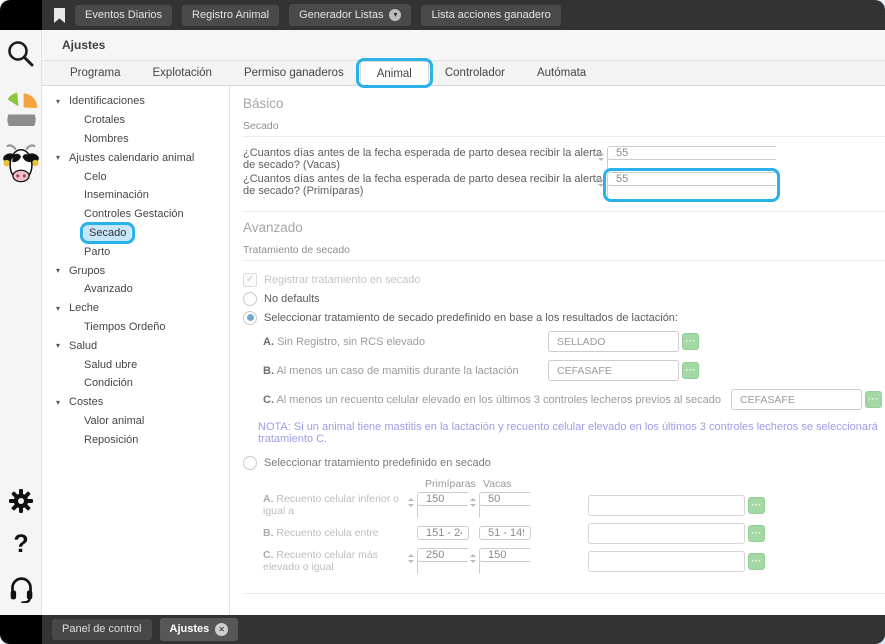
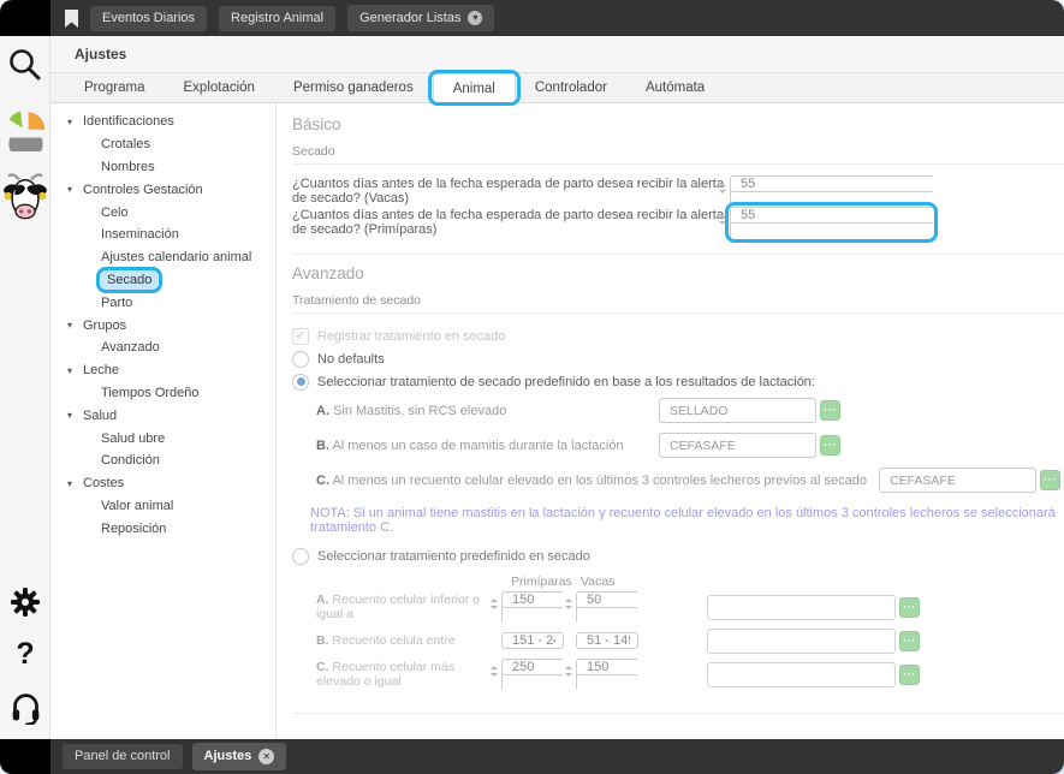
  Eventos Diarios
  Registro Animal
  Generador Listas
  ▾
- Lista acciones ganadero
  ?
  Ajustes
  Programa
  Explotación
  Permiso ganaderos
  Animal
  Controlador
  Autómata
  ▾
  Identificaciones
  Crotales
  Nombres
  ▾
- Ajustes calendario animal
+ Controles Gestación
  Celo
  Inseminación
- Controles Gestación
+ Ajustes calendario animal
  Secado
  Parto
  ▾
  Grupos
  Avanzado
  ▾
  Leche
  Tiempos Ordeño
  ▾
  Salud
  Salud ubre
  Condición
  ▾
  Costes
  Valor animal
  Reposición
  Básico
  Secado
  ¿Cuantos días antes de la fecha esperada de parto desea recibir la alerta de secado? (Vacas)
  55
  ¿Cuantos días antes de la fecha esperada de parto desea recibir la alerta de secado? (Primíparas)
  55
  Avanzado
  Tratamiento de secado
  ✓
  Registrar tratamiento en secado
  No defaults
  Seleccionar tratamiento de secado predefinido en base a los resultados de lactación:
- A. Sin Registro, sin RCS elevado
+ A. Sin Mastitis, sin RCS elevado
  SELLADO
  ···
  B. Al menos un caso de mamitis durante la lactación
  CEFASAFE
  ···
  C. Al menos un recuento celular elevado en los últimos 3 controles lecheros previos al secado
  CEFASAFE
  ···
  NOTA: Si un animal tiene mastitis en la lactación y recuento celular elevado en los últimos 3 controles lecheros se seleccionará tratamiento C.
  Seleccionar tratamiento predefinido en secado
  Primíparas
  Vacas
  A. Recuento celular inferior o igual a
  150
  50
  ···
  B. Recuento celula entre
  151 - 2
  51 - 14
  ···
  C. Recuento celular más elevado o igual
  250
  150
  ···
  Panel de control
  Ajustes
  ✕
